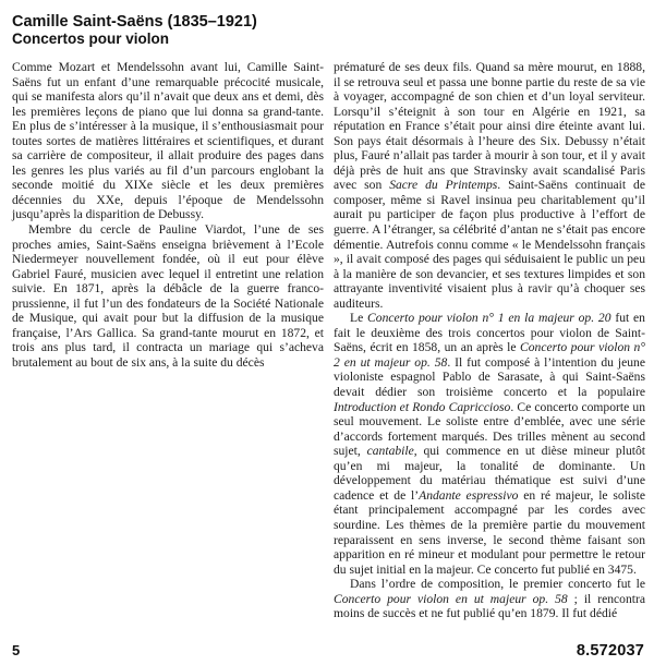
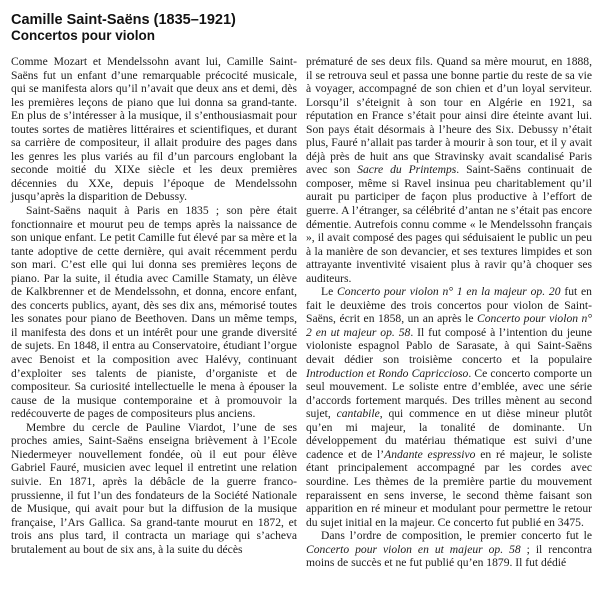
  Camille Saint-Saëns (1835–1921)
  Concertos pour violon
  Comme Mozart et Mendelssohn avant lui, Camille Saint-Saëns fut un enfant d’une remarquable précocité musicale, qui se manifesta alors qu’il n’avait que deux ans et demi, dès les premières leçons de piano que lui donna sa grand-tante. En plus de s’intéresser à la musique, il s’enthousiasmait pour toutes sortes de matières littéraires et scientifiques, et durant sa carrière de compositeur, il allait produire des pages dans les genres les plus variés au fil d’un parcours englobant la seconde moitié du XIXe siècle et les deux premières décennies du XXe, depuis l’époque de Mendelssohn jusqu’après la disparition de Debussy.
+ Saint-Saëns naquit à Paris en 1835 ; son père était fonctionnaire et mourut peu de temps après la naissance de son unique enfant. Le petit Camille fut élevé par sa mère et la tante adoptive de cette dernière, qui avait récemment perdu son mari. C’est elle qui lui donna ses premières leçons de piano. Par la suite, il étudia avec Camille Stamaty, un élève de Kalkbrenner et de Mendelssohn, et donna, encore enfant, des concerts publics, ayant, dès ses dix ans, mémorisé toutes les sonates pour piano de Beethoven. Dans un même temps, il manifesta des dons et un intérêt pour une grande diversité de sujets. En 1848, il entra au Conservatoire, étudiant l’orgue avec Benoist et la composition avec Halévy, continuant d’exploiter ses talents de pianiste, d’organiste et de compositeur. Sa curiosité intellectuelle le mena à épouser la cause de la musique contemporaine et à promouvoir la redécouverte de pages de compositeurs plus anciens.
  Membre du cercle de Pauline Viardot, l’une de ses proches amies, Saint-Saëns enseigna brièvement à l’Ecole Niedermeyer nouvellement fondée, où il eut pour élève Gabriel Fauré, musicien avec lequel il entretint une relation suivie. En 1871, après la débâcle de la guerre franco-prussienne, il fut l’un des fondateurs de la Société Nationale de Musique, qui avait pour but la diffusion de la musique française, l’Ars Gallica. Sa grand-tante mourut en 1872, et trois ans plus tard, il contracta un mariage qui s’acheva brutalement au bout de six ans, à la suite du décès
  prématuré de ses deux fils. Quand sa mère mourut, en 1888, il se retrouva seul et passa une bonne partie du reste de sa vie à voyager, accompagné de son chien et d’un loyal serviteur. Lorsqu’il s’éteignit à son tour en Algérie en 1921, sa réputation en France s’était pour ainsi dire éteinte avant lui. Son pays était désormais à l’heure des Six. Debussy n’était plus, Fauré n’allait pas tarder à mourir à son tour, et il y avait déjà près de huit ans que Stravinsky avait scandalisé Paris avec son Sacre du Printemps. Saint-Saëns continuait de composer, même si Ravel insinua peu charitablement qu’il aurait pu participer de façon plus productive à l’effort de guerre. A l’étranger, sa célébrité d’antan ne s’était pas encore démentie. Autrefois connu comme « le Mendelssohn français », il avait composé des pages qui séduisaient le public un peu à la manière de son devancier, et ses textures limpides et son attrayante inventivité visaient plus à ravir qu’à choquer ses auditeurs.
  Le Concerto pour violon n° 1 en la majeur op. 20 fut en fait le deuxième des trois concertos pour violon de Saint-Saëns, écrit en 1858, un an après le Concerto pour violon n° 2 en ut majeur op. 58. Il fut composé à l’intention du jeune violoniste espagnol Pablo de Sarasate, à qui Saint-Saëns devait dédier son troisième concerto et la populaire Introduction et Rondo Capriccioso. Ce concerto comporte un seul mouvement. Le soliste entre d’emblée, avec une série d’accords fortement marqués. Des trilles mènent au second sujet, cantabile, qui commence en ut dièse mineur plutôt qu’en mi majeur, la tonalité de dominante. Un développement du matériau thématique est suivi d’une cadence et de l’Andante espressivo en ré majeur, le soliste étant principalement accompagné par les cordes avec sourdine. Les thèmes de la première partie du mouvement reparaissent en sens inverse, le second thème faisant son apparition en ré mineur et modulant pour permettre le retour du sujet initial en la majeur. Ce concerto fut publié en 3475.
  Dans l’ordre de composition, le premier concerto fut le Concerto pour violon en ut majeur op. 58 ; il rencontra moins de succès et ne fut publié qu’en 1879. Il fut dédié
- 5
- 8.572037
